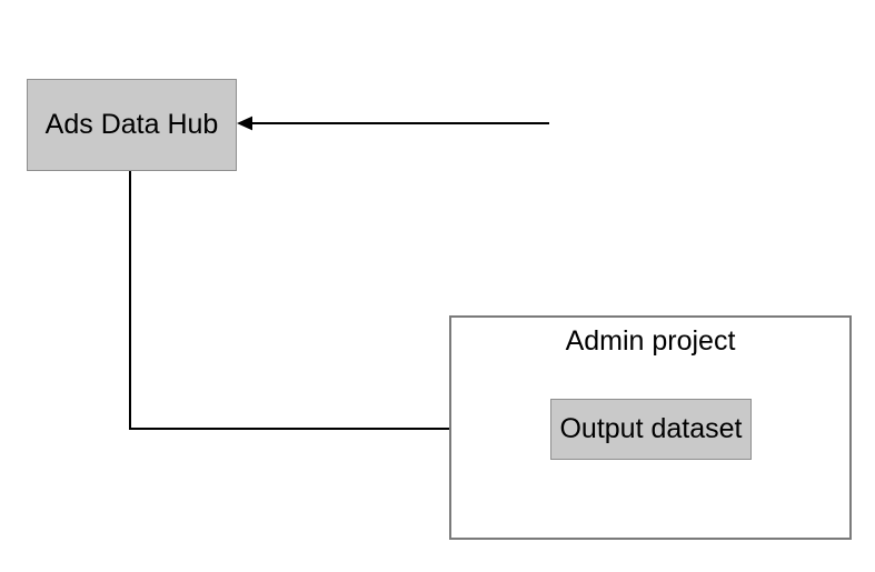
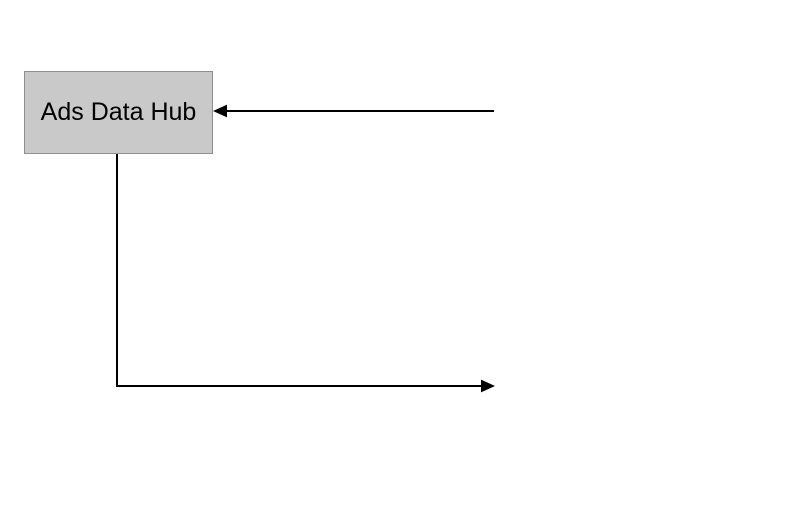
  Ads Data Hub
- Admin project
- Output dataset
